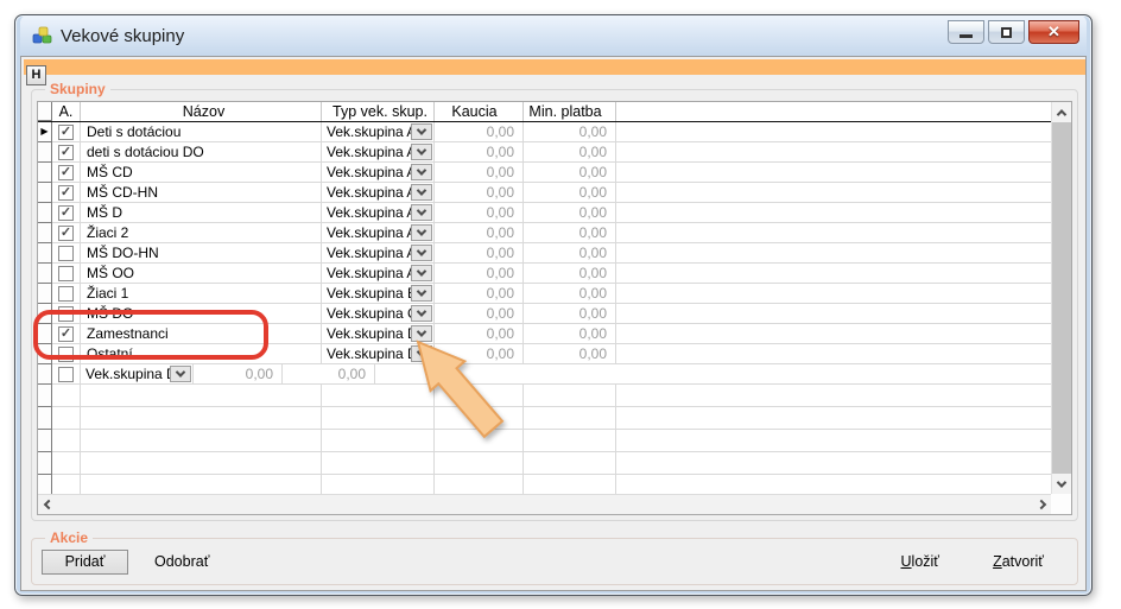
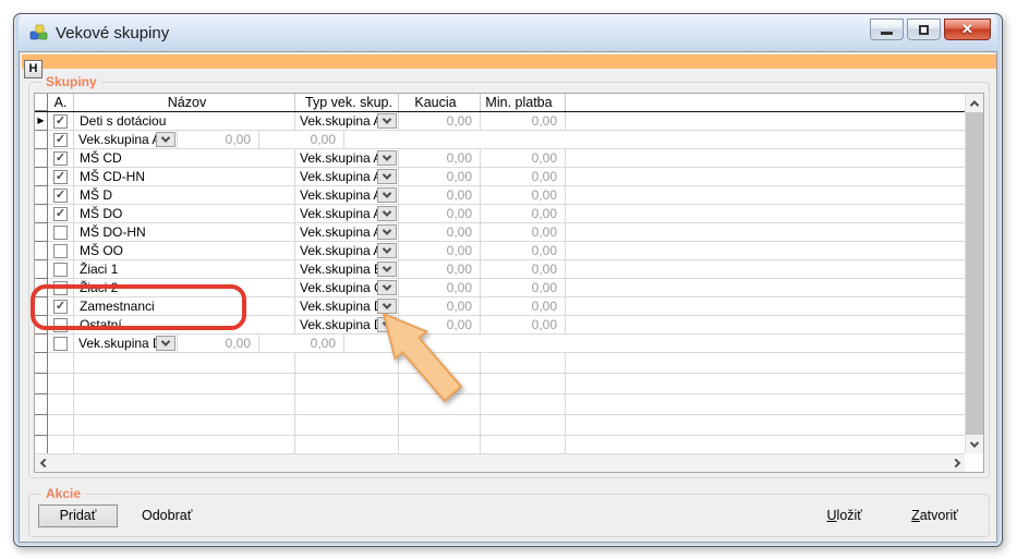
  Vekové skupiny
  ✕
  H
  Skupiny
  A.
  Názov
  Typ vek. skup.
  Kaucia
  Min. platba
  ▶
  ✓
  Deti s dotáciou
  Vek.skupina
  0,00
  0,00
  ✓
- deti s dotáciou DO
  Vek.skupina
  0,00
  0,00
  ✓
  MŠ CD
  Vek.skupina
  0,00
  0,00
  ✓
  MŠ CD-HN
  Vek.skupina
  0,00
  0,00
  ✓
  MŠ D
  Vek.skupina
  0,00
  0,00
  ✓
- Žiaci 2
+ MŠ DO
  Vek.skupina
  0,00
  0,00
  MŠ DO-HN
  Vek.skupina
  0,00
  0,00
  MŠ OO
  Vek.skupina
  0,00
  0,00
  Žiaci 1
  Vek.skupina
  0,00
  0,00
- MŠ DO
+ Žiaci 2
  Vek.skupina
  0,00
  0,00
  ✓
  Zamestnanci
  Vek.skupina
  0,00
  0,00
  Ostatní
  Vek.skupina
  0,00
  0,00
  Vek.skupina
  0,00
  0,00
  Akcie
  Pridať
  Odobrať
  Uložiť
  Zatvoriť
